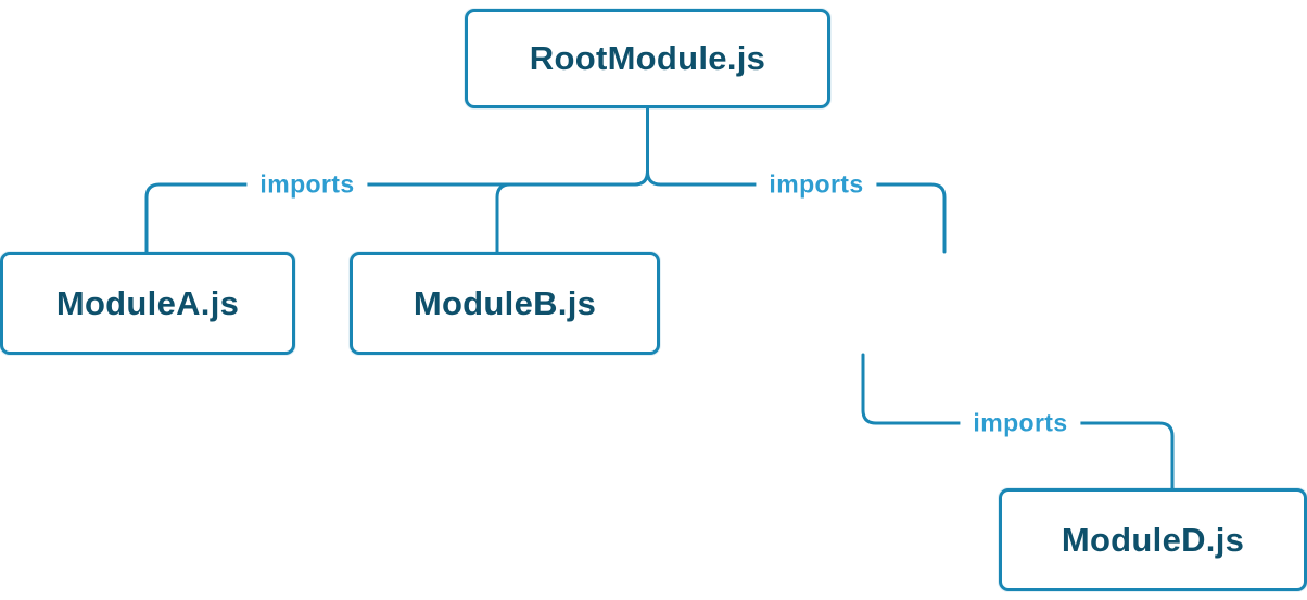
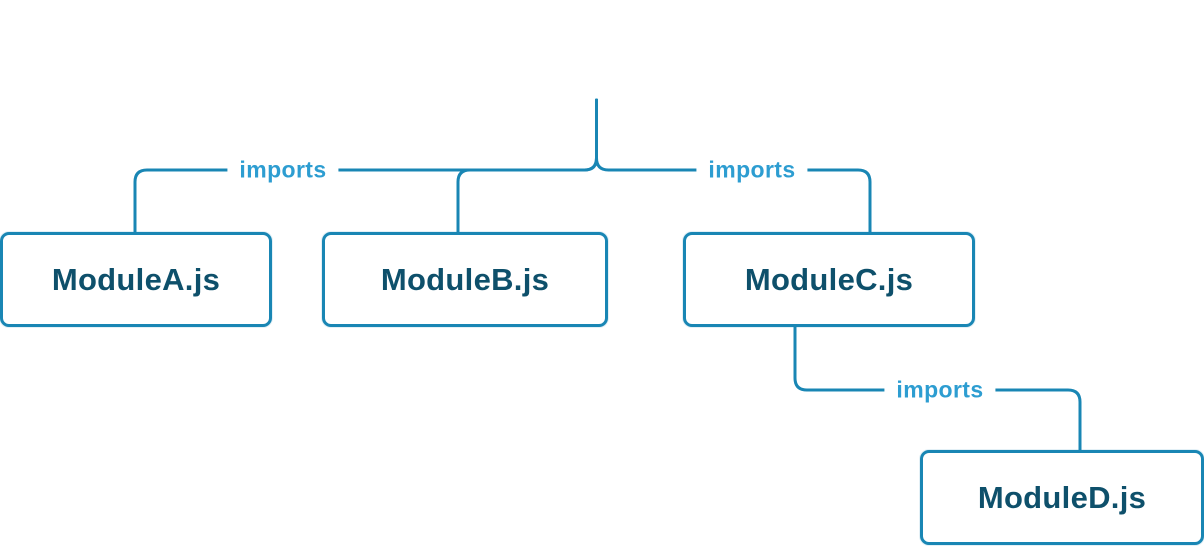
- RootModule.js
  ModuleA.js
  ModuleB.js
+ ModuleC.js
  ModuleD.js
  imports
  imports
  imports
